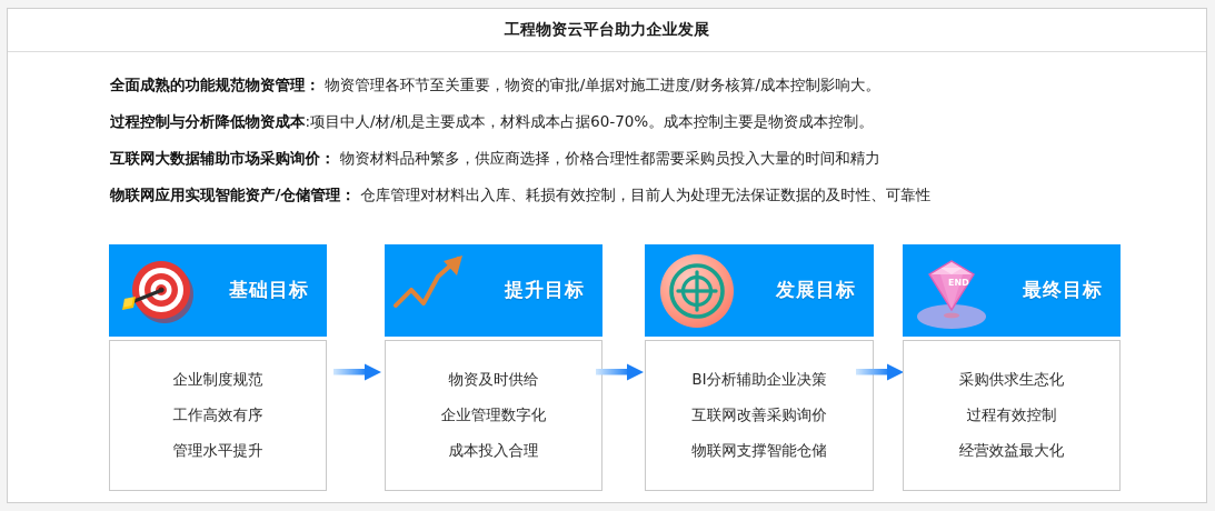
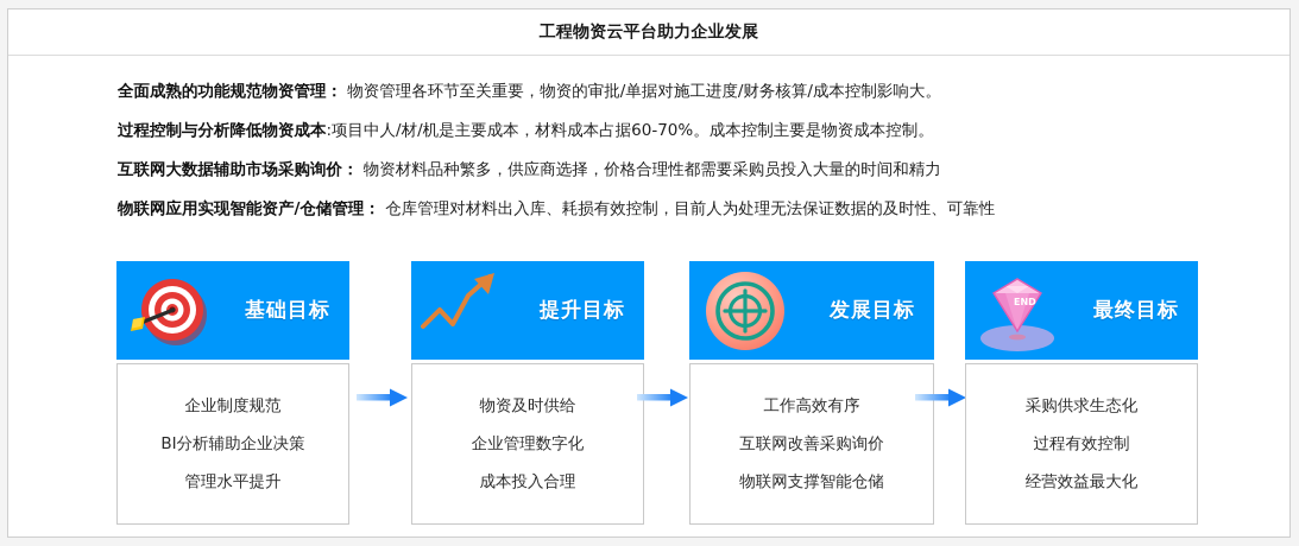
  工程物资云平台助力企业发展
  全面成熟的功能规范物资管理： 物资管理各环节至关重要，物资的审批/单据对施工进度/财务核算/成本控制影响大。
  过程控制与分析降低物资成本:项目中人/材/机是主要成本，材料成本占据60-70%。成本控制主要是物资成本控制。
  互联网大数据辅助市场采购询价： 物资材料品种繁多，供应商选择，价格合理性都需要采购员投入大量的时间和精力
  物联网应用实现智能资产/仓储管理： 仓库管理对材料出入库、耗损有效控制，目前人为处理无法保证数据的及时性、可靠性
  基础目标
  企业制度规范
- 工作高效有序
+ BI分析辅助企业决策
  管理水平提升
  提升目标
  物资及时供给
  企业管理数字化
  成本投入合理
  发展目标
- BI分析辅助企业决策
+ 工作高效有序
  互联网改善采购询价
  物联网支撑智能仓储
  END
  最终目标
  采购供求生态化
  过程有效控制
  经营效益最大化
